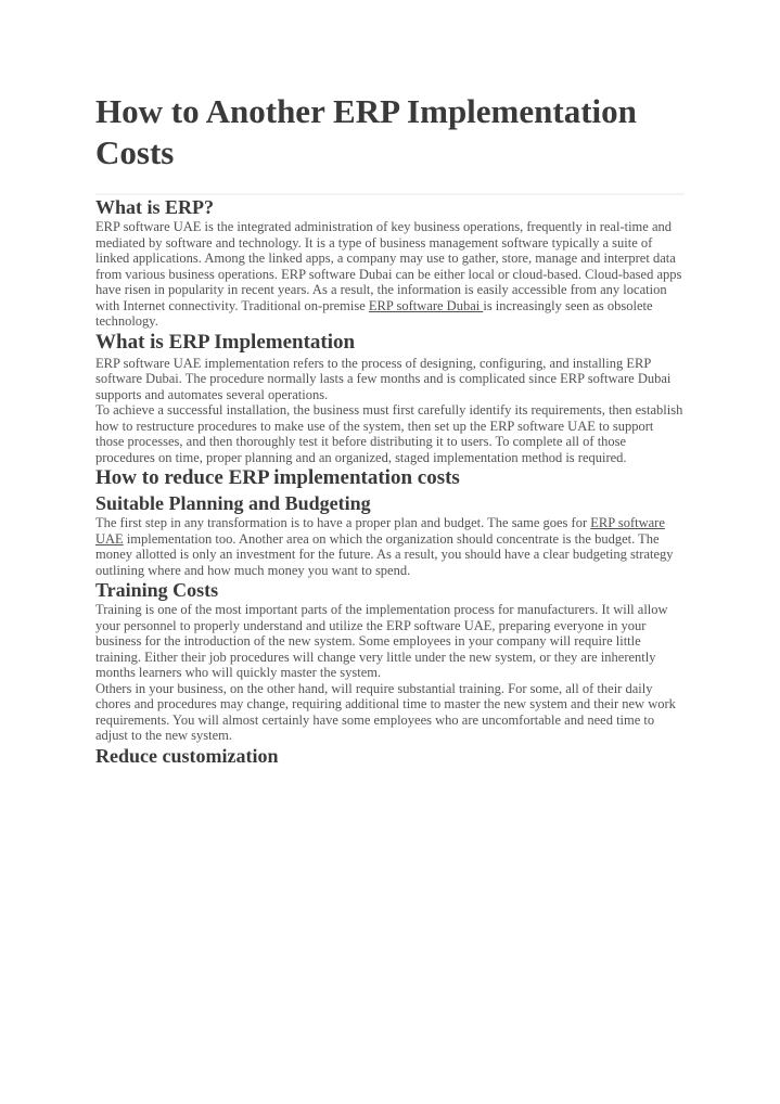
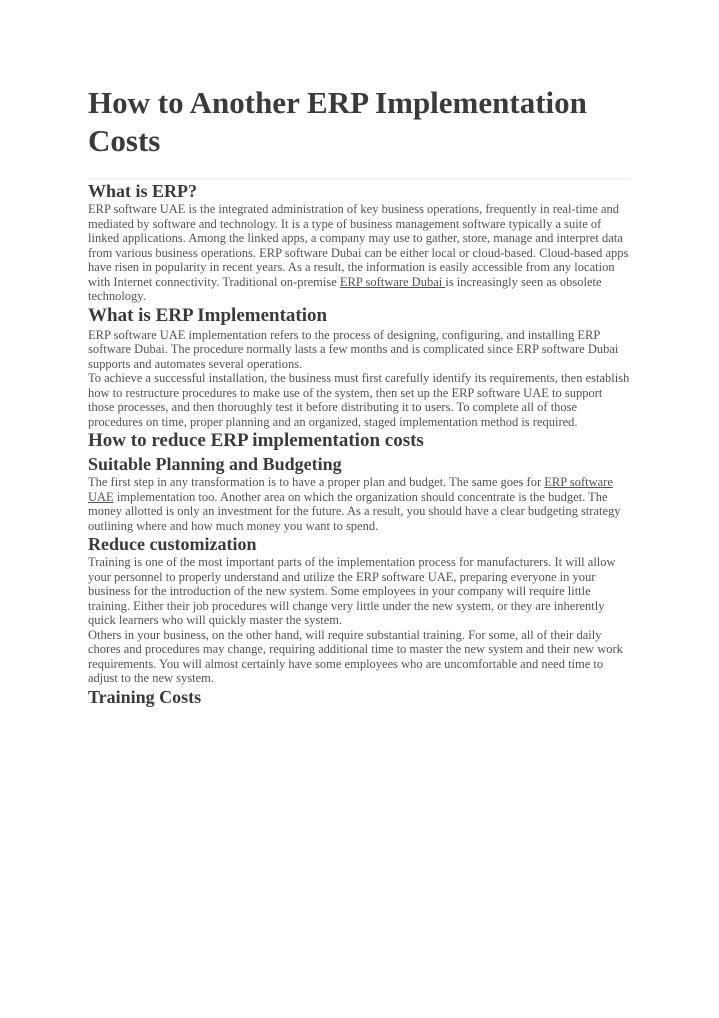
  How to Another ERP Implementation Costs
  What is ERP?
  ERP software UAE is the integrated administration of key business operations, frequently in real-time and mediated by software and technology. It is a type of business management software typically a suite of linked applications. Among the linked apps, a company may use to gather, store, manage and interpret data from various business operations. ERP software Dubai can be either local or cloud-based. Cloud-based apps have risen in popularity in recent years. As a result, the information is easily accessible from any location with Internet connectivity. Traditional on-premise ERP software Dubai is increasingly seen as obsolete technology.
  What is ERP Implementation
  ERP software UAE implementation refers to the process of designing, configuring, and installing ERP software Dubai. The procedure normally lasts a few months and is complicated since ERP software Dubai supports and automates several operations.
  To achieve a successful installation, the business must first carefully identify its requirements, then establish how to restructure procedures to make use of the system, then set up the ERP software UAE to support those processes, and then thoroughly test it before distributing it to users. To complete all of those procedures on time, proper planning and an organized, staged implementation method is required.
  How to reduce ERP implementation costs
  Suitable Planning and Budgeting
  The first step in any transformation is to have a proper plan and budget. The same goes for ERP software UAE implementation too. Another area on which the organization should concentrate is the budget. The money allotted is only an investment for the future. As a result, you should have a clear budgeting strategy outlining where and how much money you want to spend.
- Training Costs
+ Reduce customization
- Training is one of the most important parts of the implementation process for manufacturers. It will allow your personnel to properly understand and utilize the ERP software UAE, preparing everyone in your business for the introduction of the new system. Some employees in your company will require little training. Either their job procedures will change very little under the new system, or they are inherently months learners who will quickly master the system.
+ Training is one of the most important parts of the implementation process for manufacturers. It will allow your personnel to properly understand and utilize the ERP software UAE, preparing everyone in your business for the introduction of the new system. Some employees in your company will require little training. Either their job procedures will change very little under the new system, or they are inherently quick learners who will quickly master the system.
  Others in your business, on the other hand, will require substantial training. For some, all of their daily chores and procedures may change, requiring additional time to master the new system and their new work requirements. You will almost certainly have some employees who are uncomfortable and need time to adjust to the new system.
- Reduce customization
+ Training Costs
